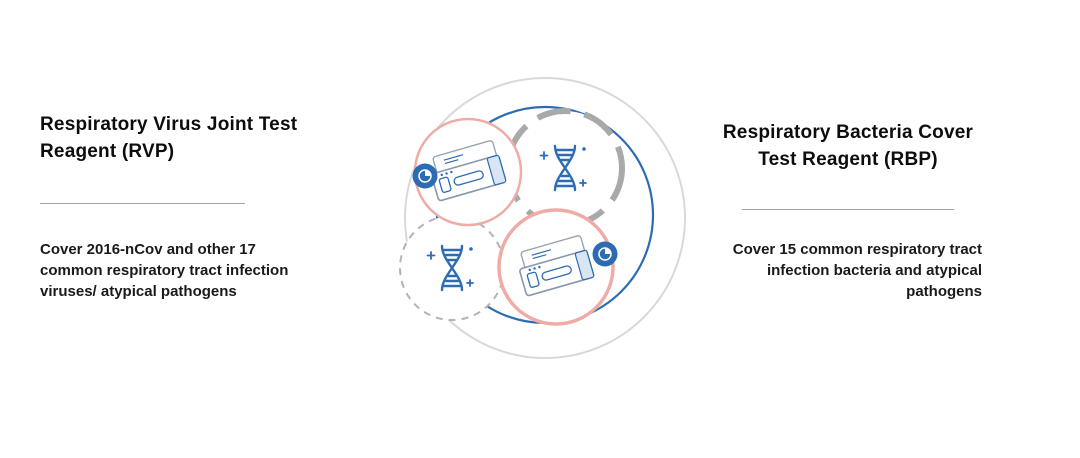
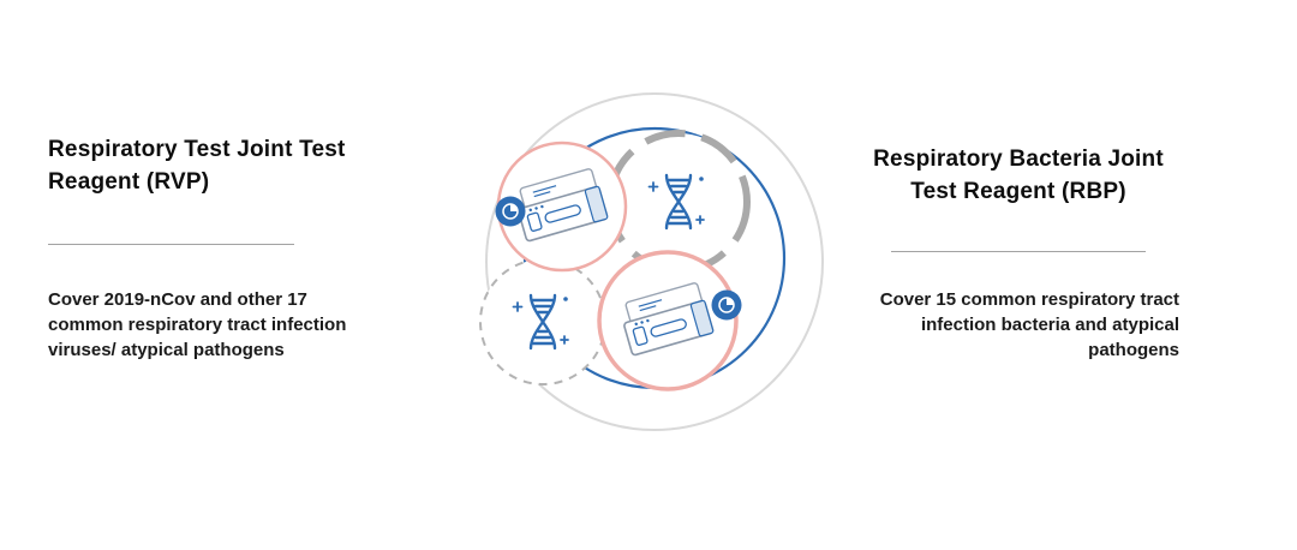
- Respiratory Virus Joint Test Reagent (RVP)
+ Respiratory Test Joint Test Reagent (RVP)
- Cover 2016-nCov and other 17 common respiratory tract infection viruses/ atypical pathogens
+ Cover 2019-nCov and other 17 common respiratory tract infection viruses/ atypical pathogens
- Respiratory Bacteria Cover Test Reagent (RBP)
+ Respiratory Bacteria Joint Test Reagent (RBP)
  Cover 15 common respiratory tract infection bacteria and atypical pathogens
